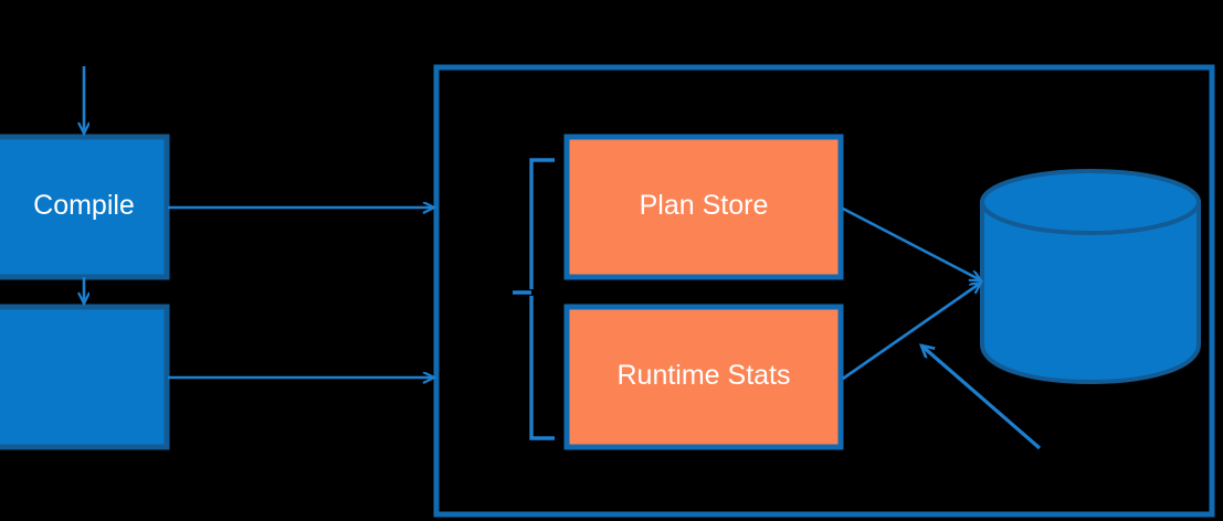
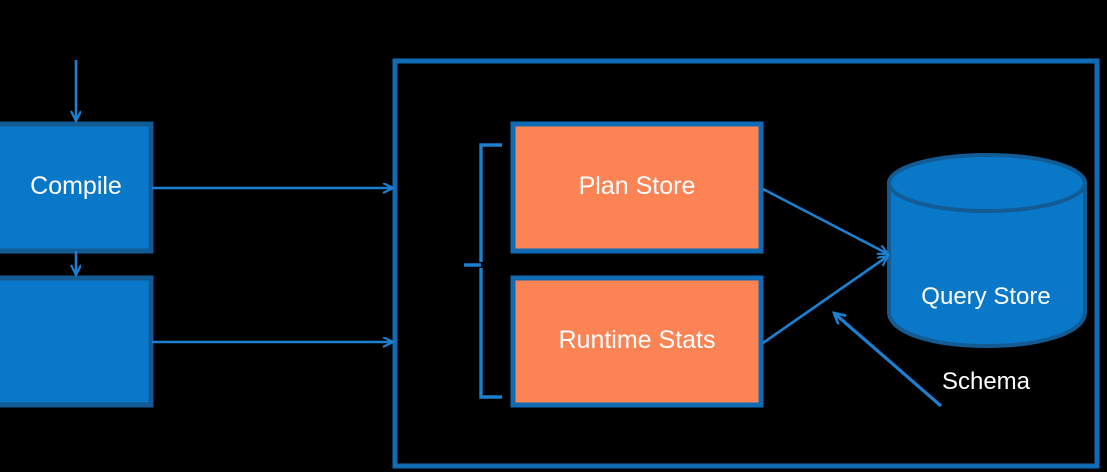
  Compile
  Plan Store
  Runtime Stats
+ Query Store
+ Schema
